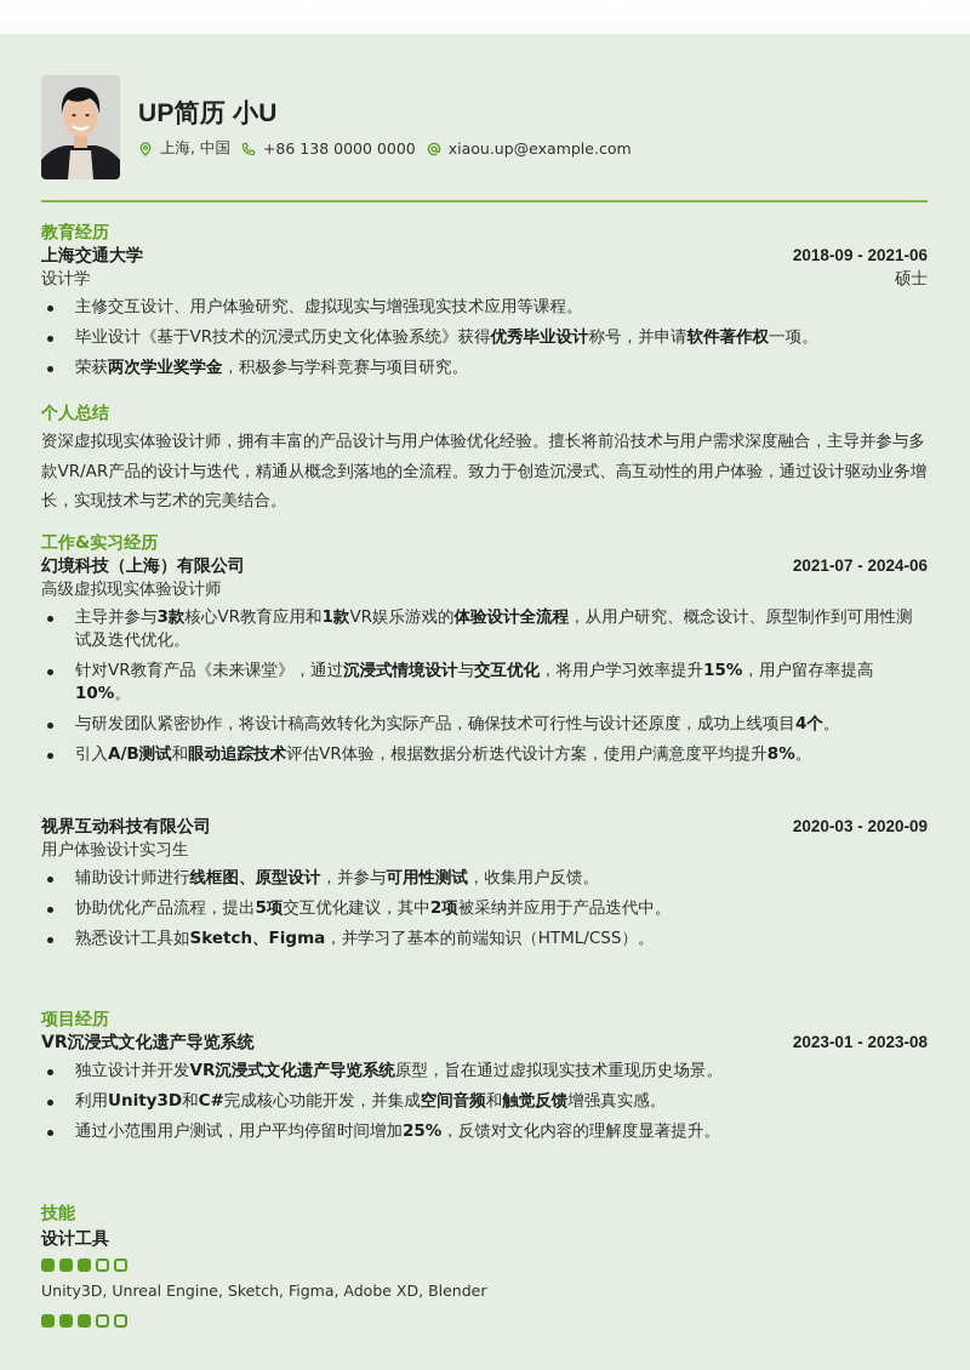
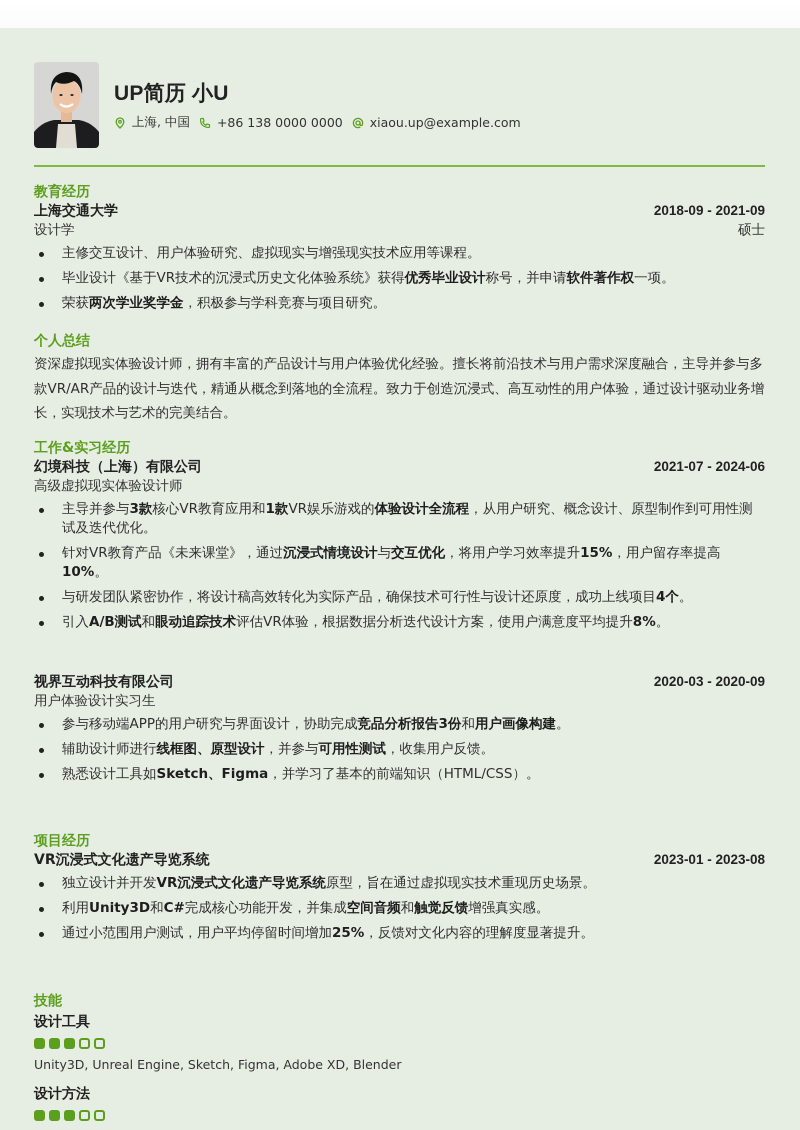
  UP简历 小U
  上海, 中国
  +86 138 0000 0000
  xiaou.up@example.com
  教育经历
  上海交通大学
- 2018-09 - 2021-06
+ 2018-09 - 2021-09
  设计学
  硕士
  主修交互设计、用户体验研究、虚拟现实与增强现实技术应用等课程。
  毕业设计《基于VR技术的沉浸式历史文化体验系统》获得优秀毕业设计称号，并申请软件著作权一项。
  荣获两次学业奖学金，积极参与学科竞赛与项目研究。
  个人总结
  资深虚拟现实体验设计师，拥有丰富的产品设计与用户体验优化经验。擅长将前沿技术与用户需求深度融合，主导并参与多款VR/AR产品的设计与迭代，精通从概念到落地的全流程。致力于创造沉浸式、高互动性的用户体验，通过设计驱动业务增长，实现技术与艺术的完美结合。
  工作&实习经历
  幻境科技（上海）有限公司
  2021-07 - 2024-06
  高级虚拟现实体验设计师
  主导并参与3款核心VR教育应用和1款VR娱乐游戏的体验设计全流程，从用户研究、概念设计、原型制作到可用性测试及迭代优化。
  针对VR教育产品《未来课堂》，通过沉浸式情境设计与交互优化，将用户学习效率提升15%，用户留存率提高10%。
  与研发团队紧密协作，将设计稿高效转化为实际产品，确保技术可行性与设计还原度，成功上线项目4个。
  引入A/B测试和眼动追踪技术评估VR体验，根据数据分析迭代设计方案，使用户满意度平均提升8%。
  视界互动科技有限公司
  2020-03 - 2020-09
  用户体验设计实习生
+ 参与移动端APP的用户研究与界面设计，协助完成竞品分析报告3份和用户画像构建。
  辅助设计师进行线框图、原型设计，并参与可用性测试，收集用户反馈。
- 协助优化产品流程，提出5项交互优化建议，其中2项被采纳并应用于产品迭代中。
  熟悉设计工具如Sketch、Figma，并学习了基本的前端知识（HTML/CSS）。
  项目经历
  VR沉浸式文化遗产导览系统
  2023-01 - 2023-08
  独立设计并开发VR沉浸式文化遗产导览系统原型，旨在通过虚拟现实技术重现历史场景。
  利用Unity3D和C#完成核心功能开发，并集成空间音频和触觉反馈增强真实感。
  通过小范围用户测试，用户平均停留时间增加25%，反馈对文化内容的理解度显著提升。
  技能
  设计工具
  Unity3D, Unreal Engine, Sketch, Figma, Adobe XD, Blender
+ 设计方法
